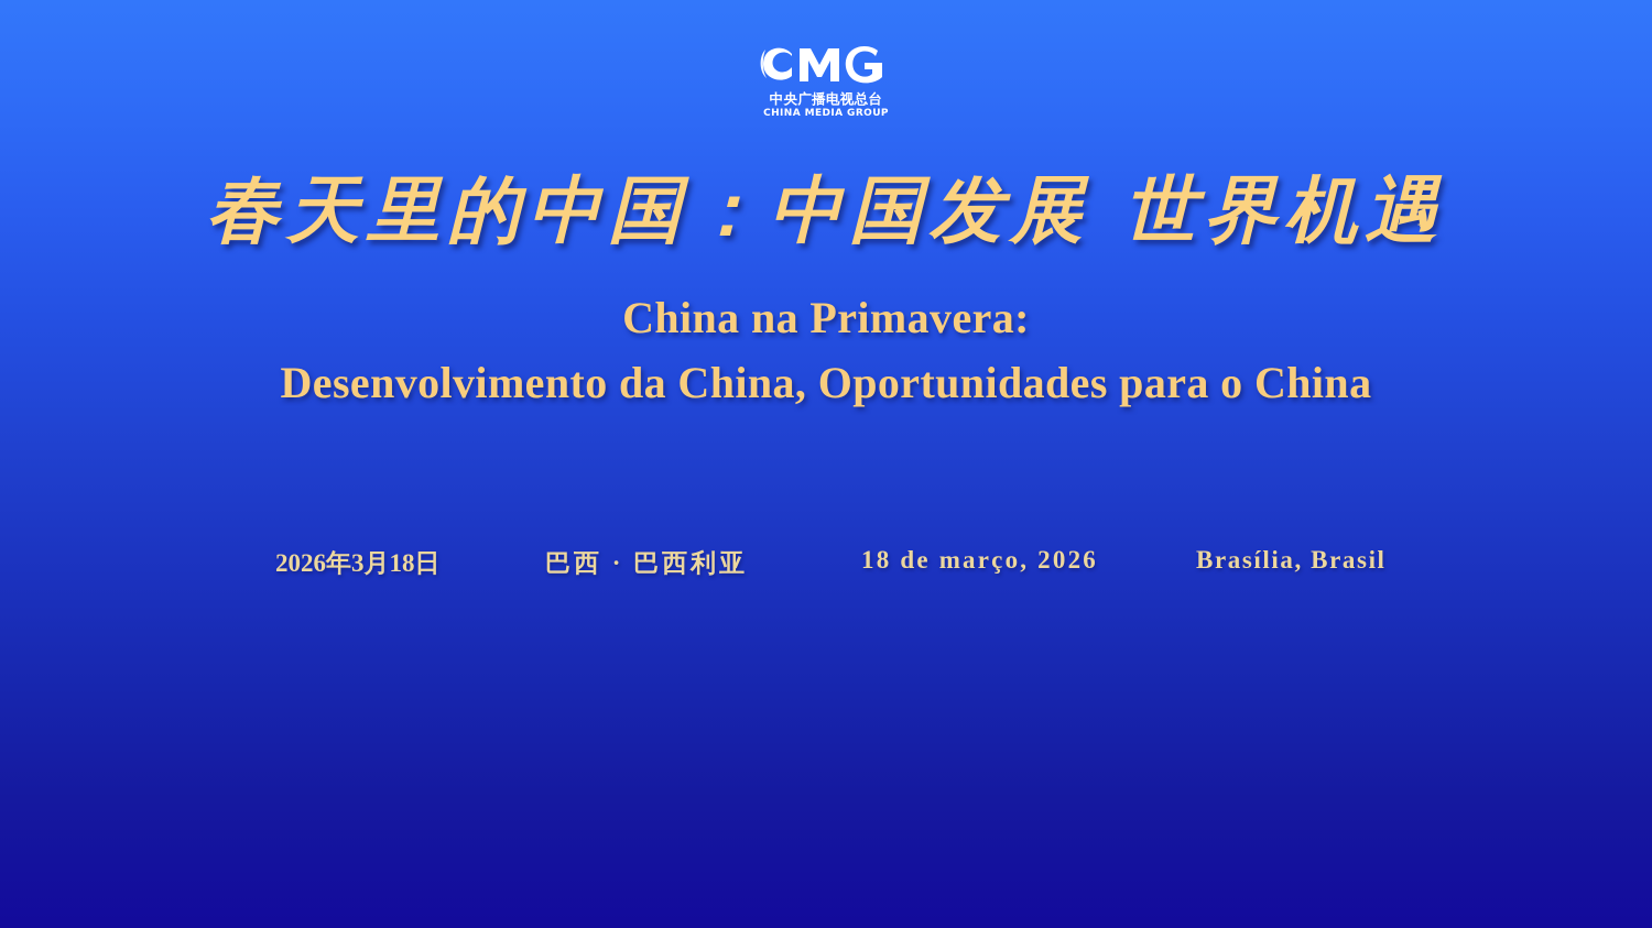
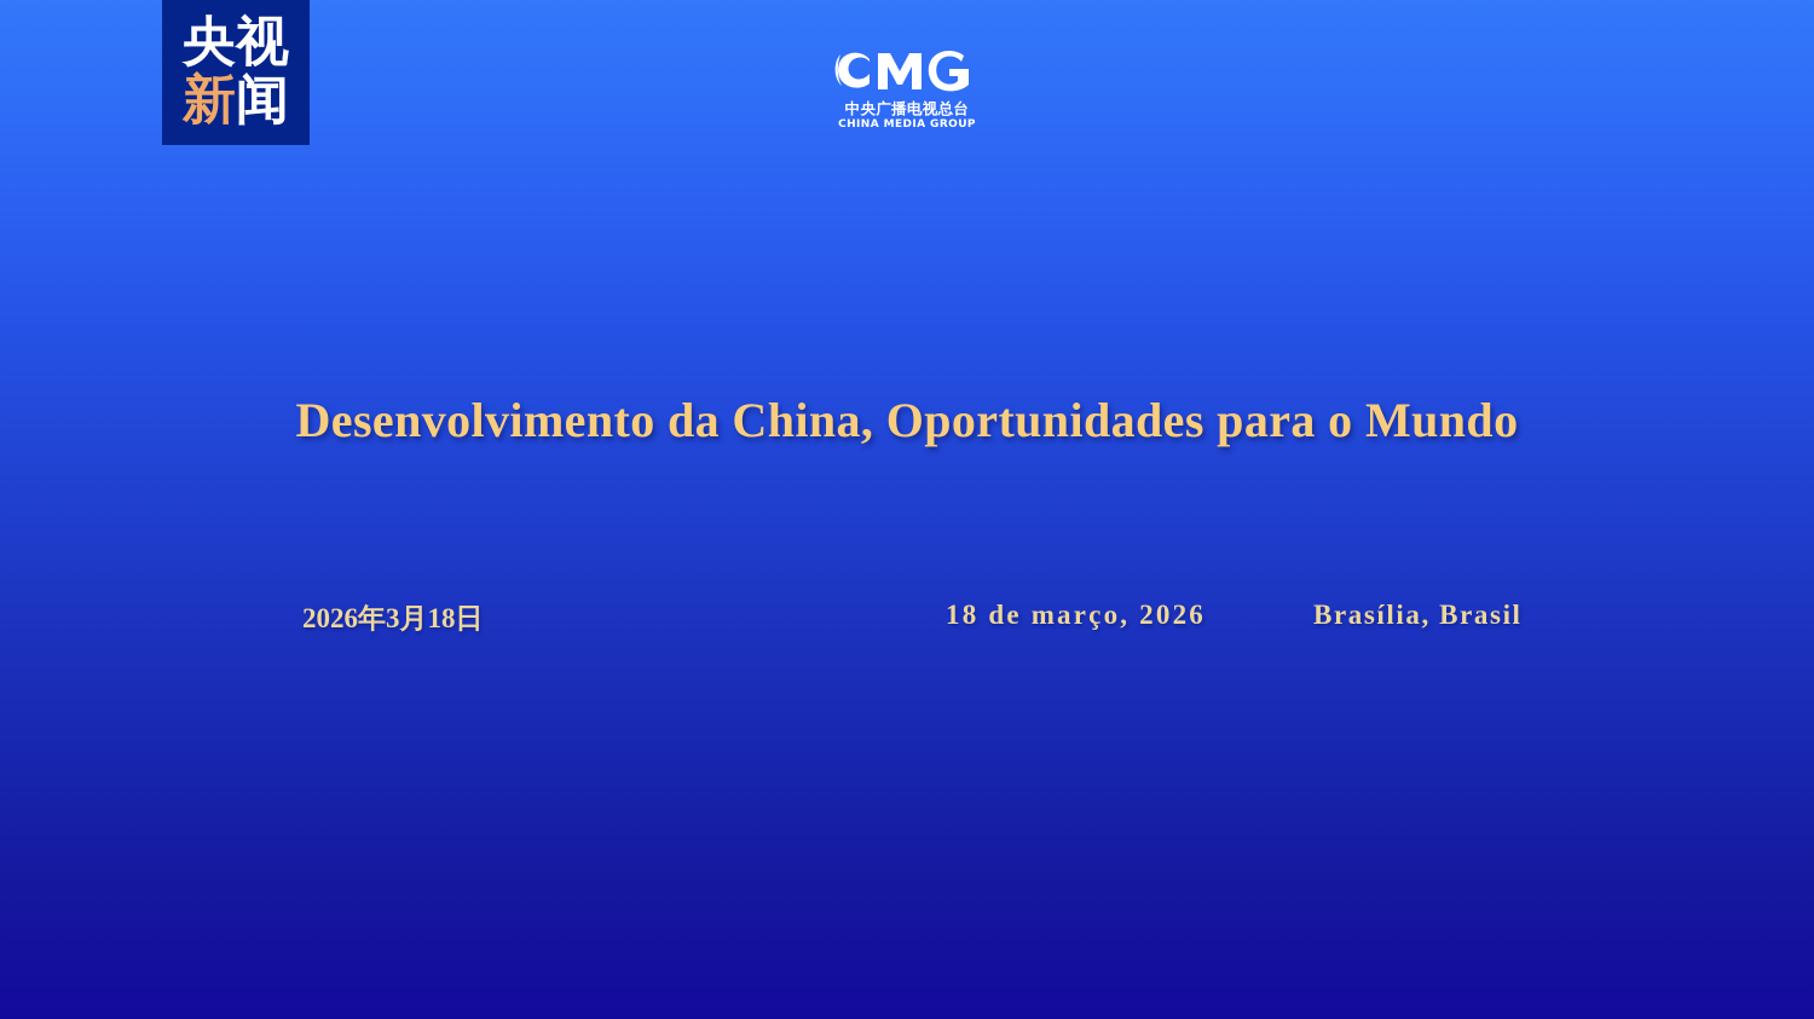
+ 央视
+ 新
+ 闻
  中央广播电视总台
  CHINA MEDIA GROUP
- 春天里的中国：中国发展 世界机遇
- China na Primavera:
- Desenvolvimento da China, Oportunidades para o China
+ Desenvolvimento da China, Oportunidades para o Mundo
  2026年3月18日
- 巴西 · 巴西利亚
  18 de março, 2026
  Brasília, Brasil
